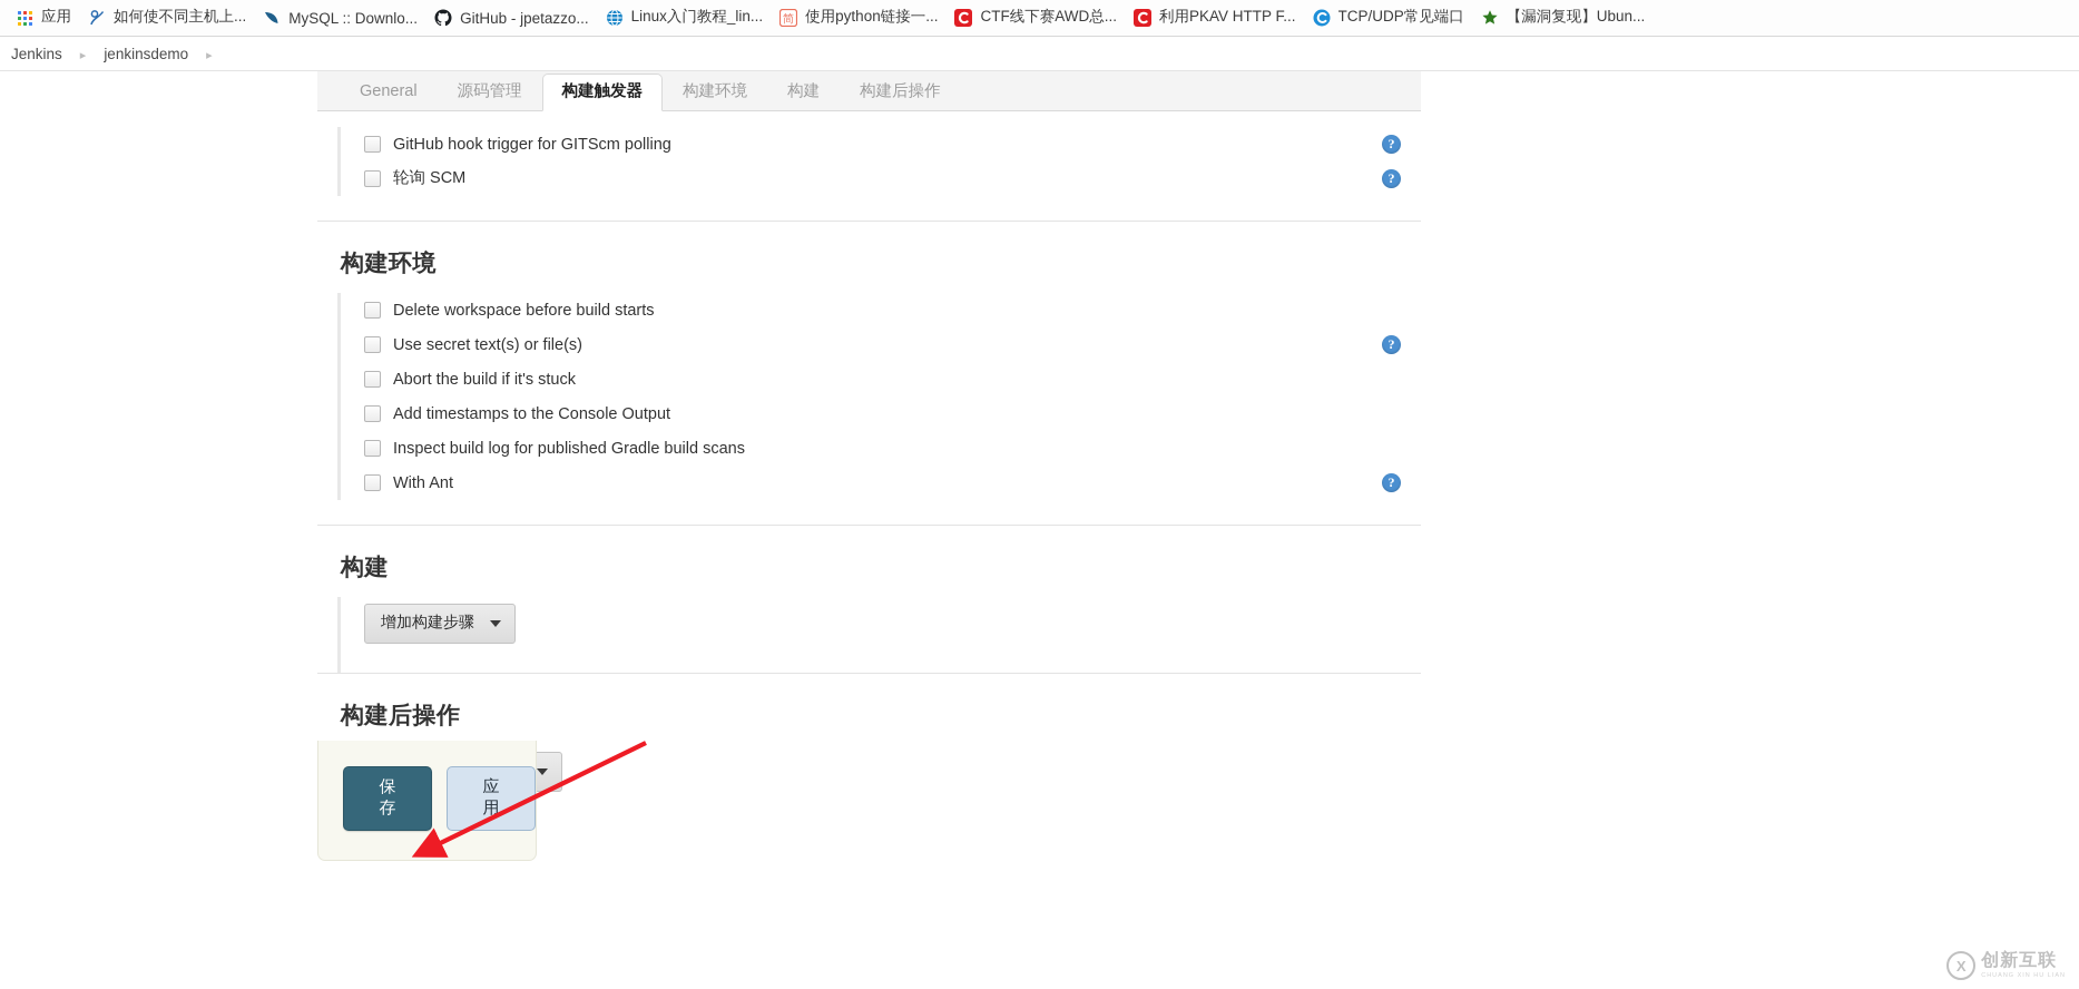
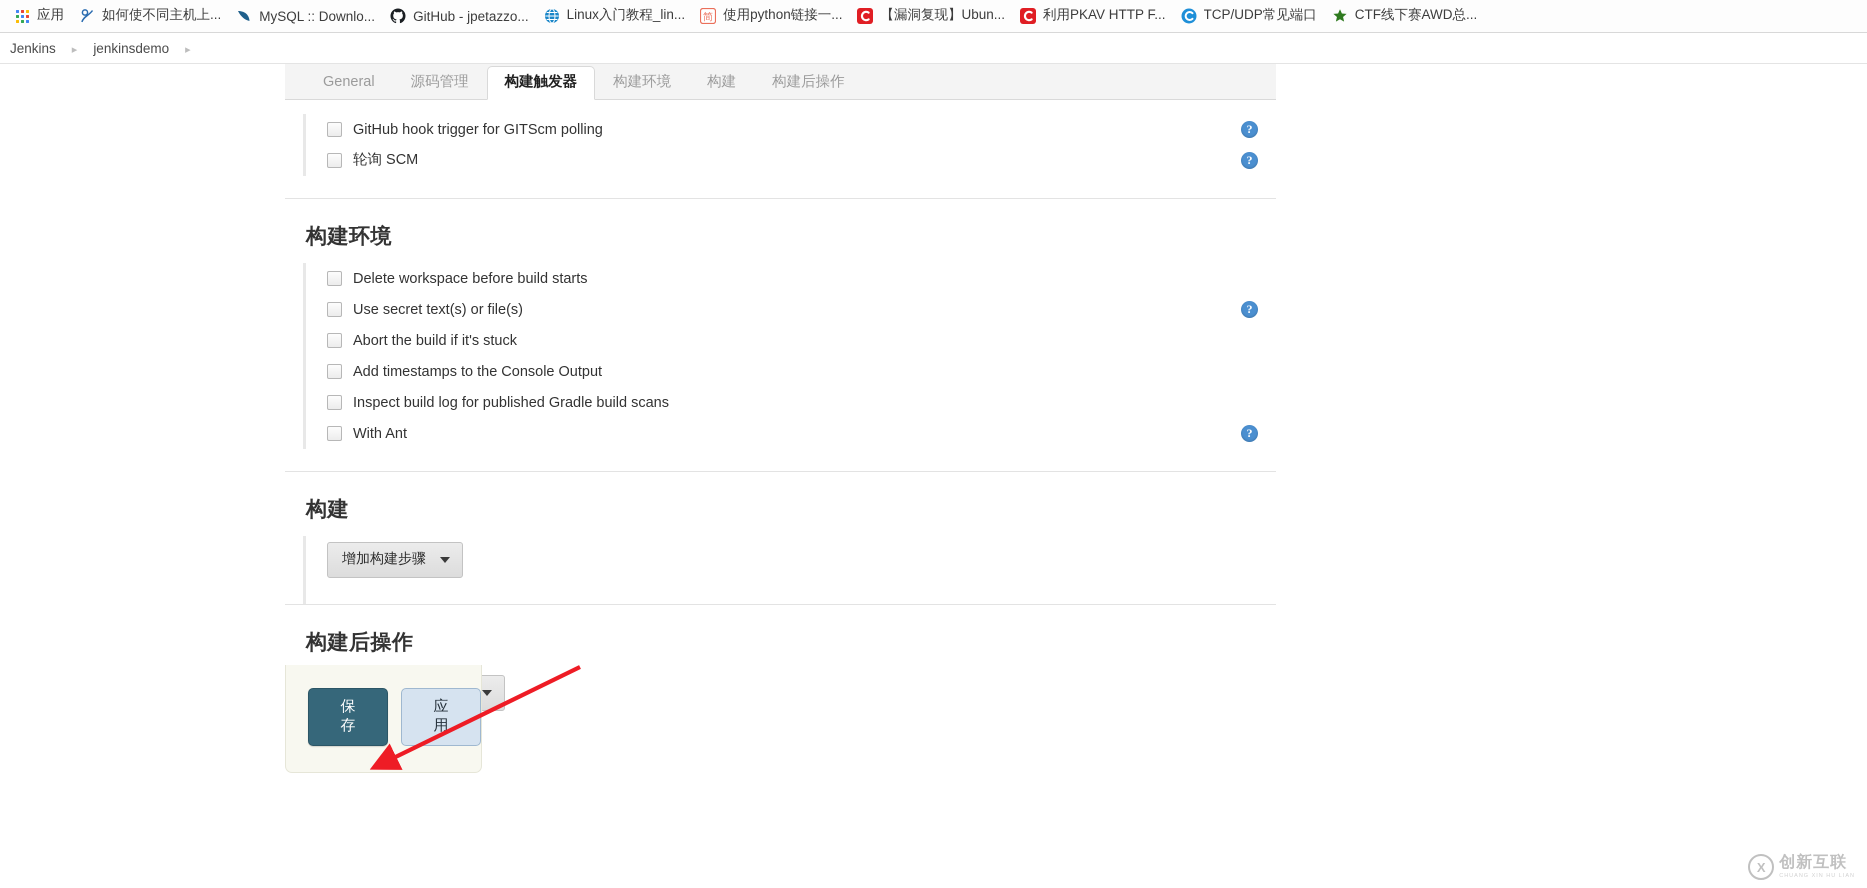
  应用
  如何使不同主机上...
  MySQL :: Downlo...
  GitHub - jpetazzo...
  Linux入门教程_lin...
  简
  使用python链接一...
- CTF线下赛AWD总...
+ 【漏洞复现】Ubun...
  利用PKAV HTTP F...
  TCP/UDP常见端口
- 【漏洞复现】Ubun...
+ CTF线下赛AWD总...
  Jenkins
  ▸
  jenkinsdemo
  ▸
  General
  源码管理
  构建触发器
  构建环境
  构建
  构建后操作
  GitHub hook trigger for GITScm polling
  ?
  轮询 SCM
  ?
  构建环境
  Delete workspace before build starts
  Use secret text(s) or file(s)
  ?
  Abort the build if it's stuck
  Add timestamps to the Console Output
  Inspect build log for published Gradle build scans
  With Ant
  ?
  构建
  增加构建步骤
  构建后操作
  保存
  应用
  X
  创新互联
